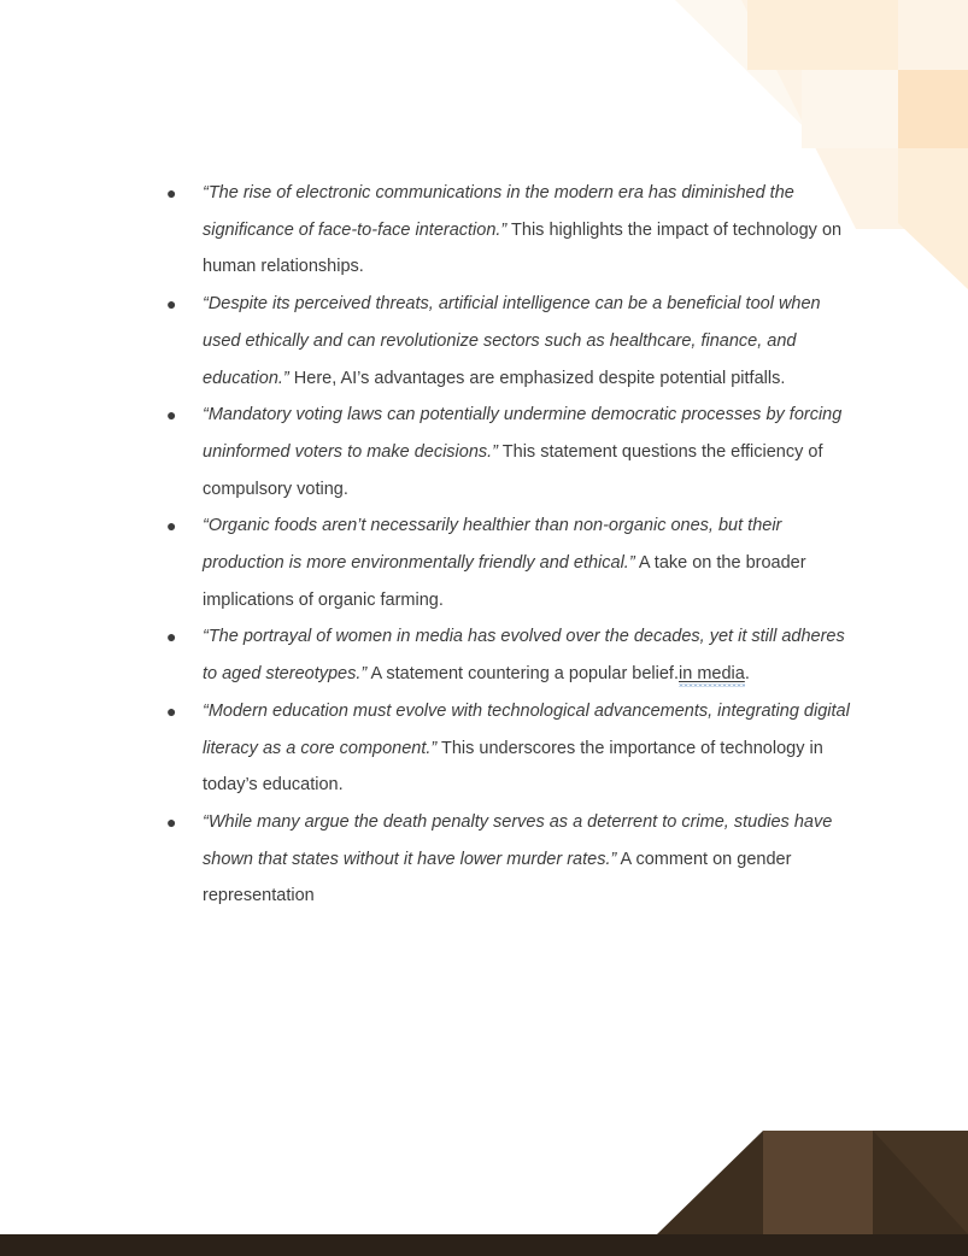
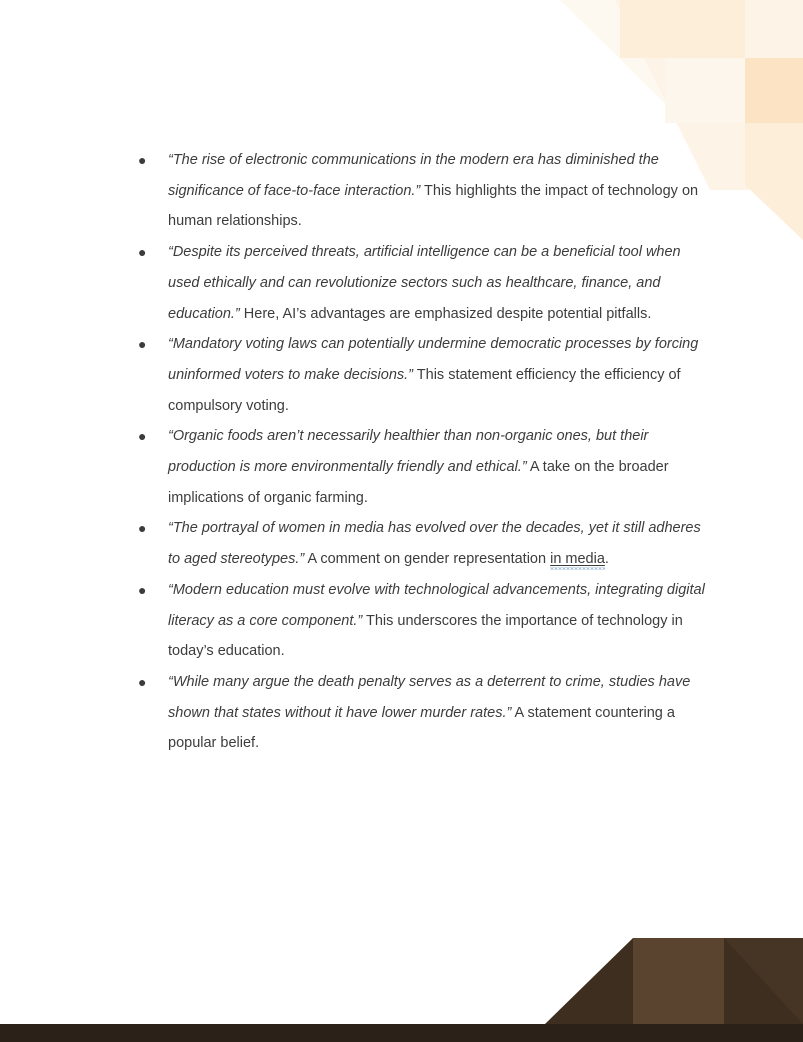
  ●
  “The rise of electronic communications in the modern era has diminished the significance of face-to-face interaction.” This highlights the impact of technology on human relationships.
  ●
  “Despite its perceived threats, artificial intelligence can be a beneficial tool when used ethically and can revolutionize sectors such as healthcare, finance, and education.” Here, AI’s advantages are emphasized despite potential pitfalls.
  ●
- “Mandatory voting laws can potentially undermine democratic processes by forcing uninformed voters to make decisions.” This statement questions the efficiency of compulsory voting.
+ “Mandatory voting laws can potentially undermine democratic processes by forcing uninformed voters to make decisions.” This statement efficiency the efficiency of compulsory voting.
  ●
  “Organic foods aren’t necessarily healthier than non-organic ones, but their production is more environmentally friendly and ethical.” A take on the broader implications of organic farming.
  ●
- “The portrayal of women in media has evolved over the decades, yet it still adheres to aged stereotypes.” A statement countering a popular belief.in media.
+ “The portrayal of women in media has evolved over the decades, yet it still adheres to aged stereotypes.” A comment on gender representation in media.
  ●
  “Modern education must evolve with technological advancements, integrating digital literacy as a core component.” This underscores the importance of technology in today’s education.
  ●
- “While many argue the death penalty serves as a deterrent to crime, studies have shown that states without it have lower murder rates.” A comment on gender representation
+ “While many argue the death penalty serves as a deterrent to crime, studies have shown that states without it have lower murder rates.” A statement countering a popular belief.
